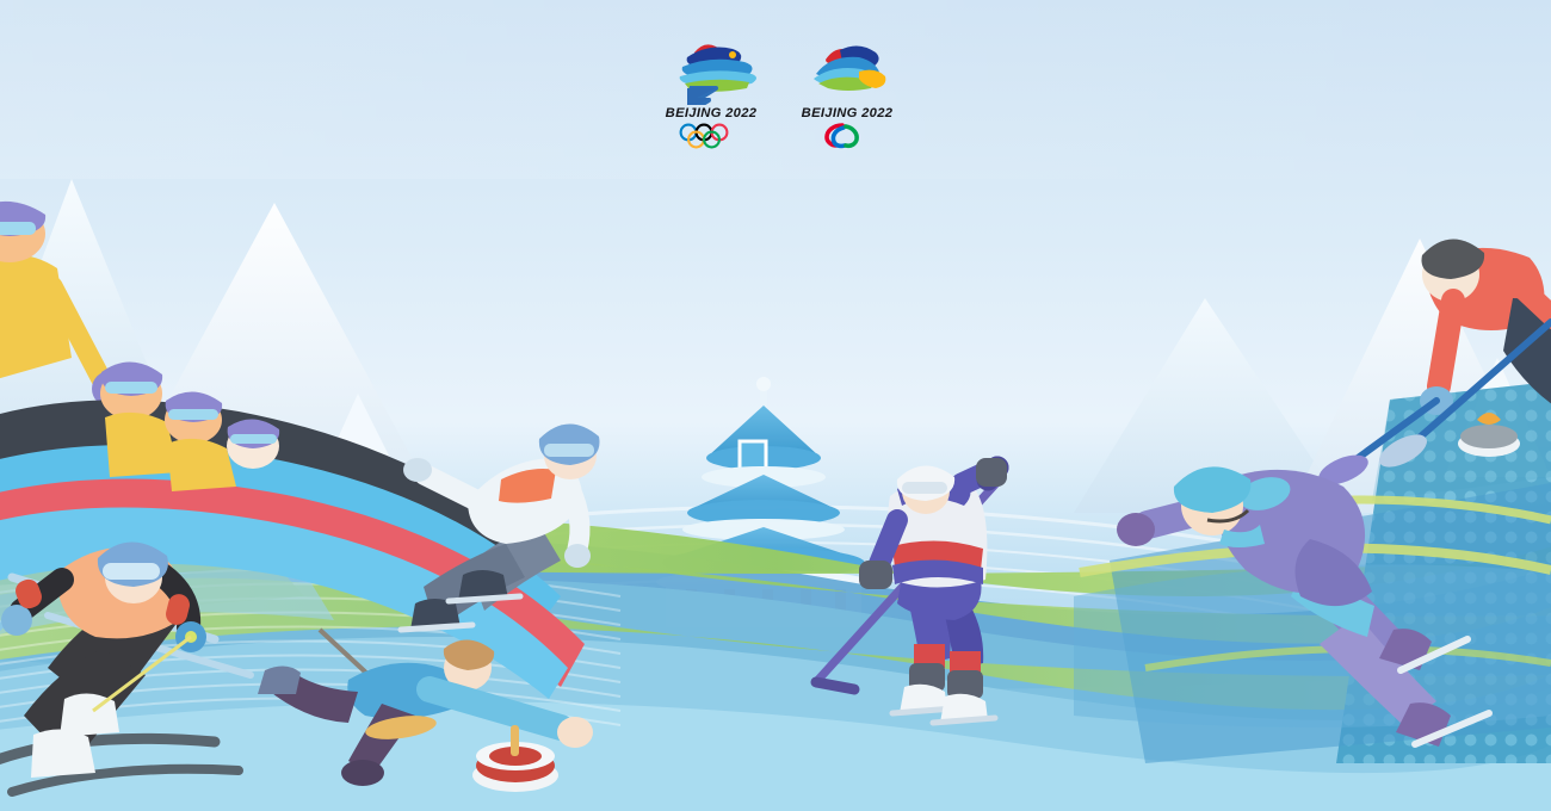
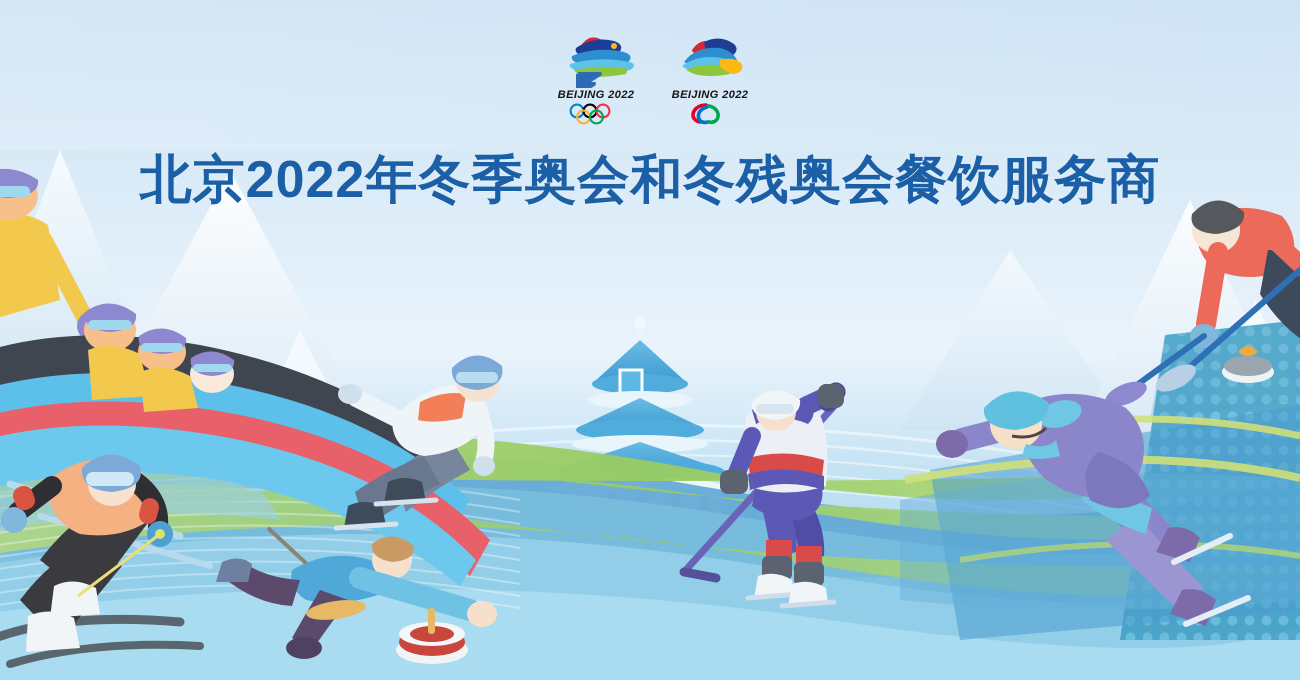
  BEIJING 2022
  BEIJING 2022
+ 北京2022年冬季奥会和冬残奥会餐饮服务商
